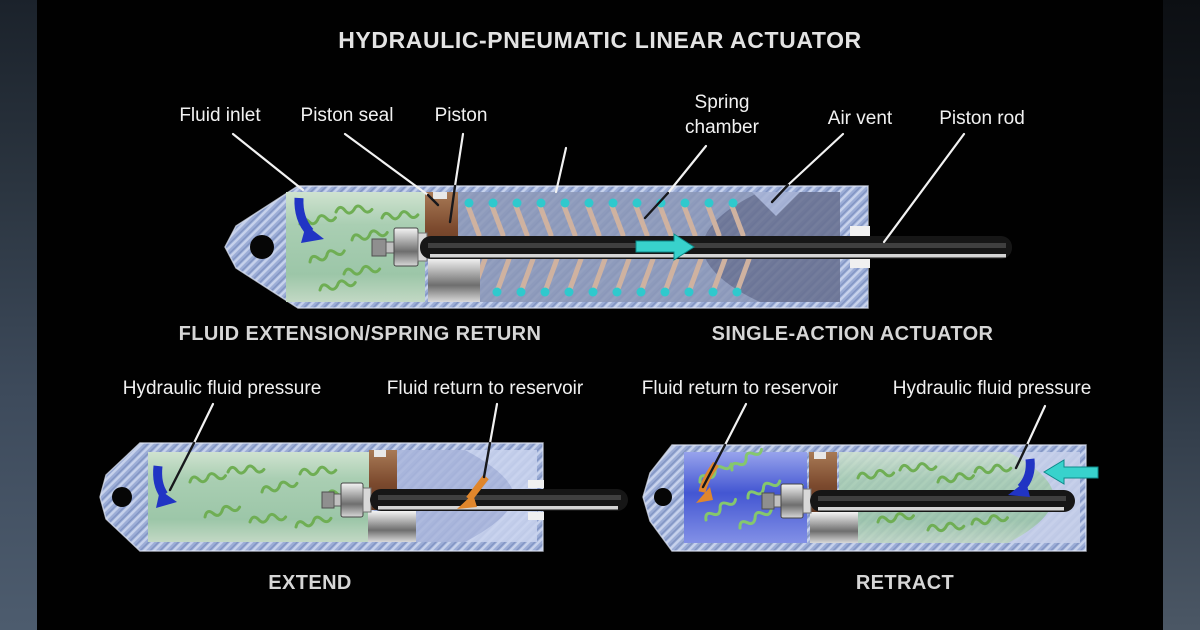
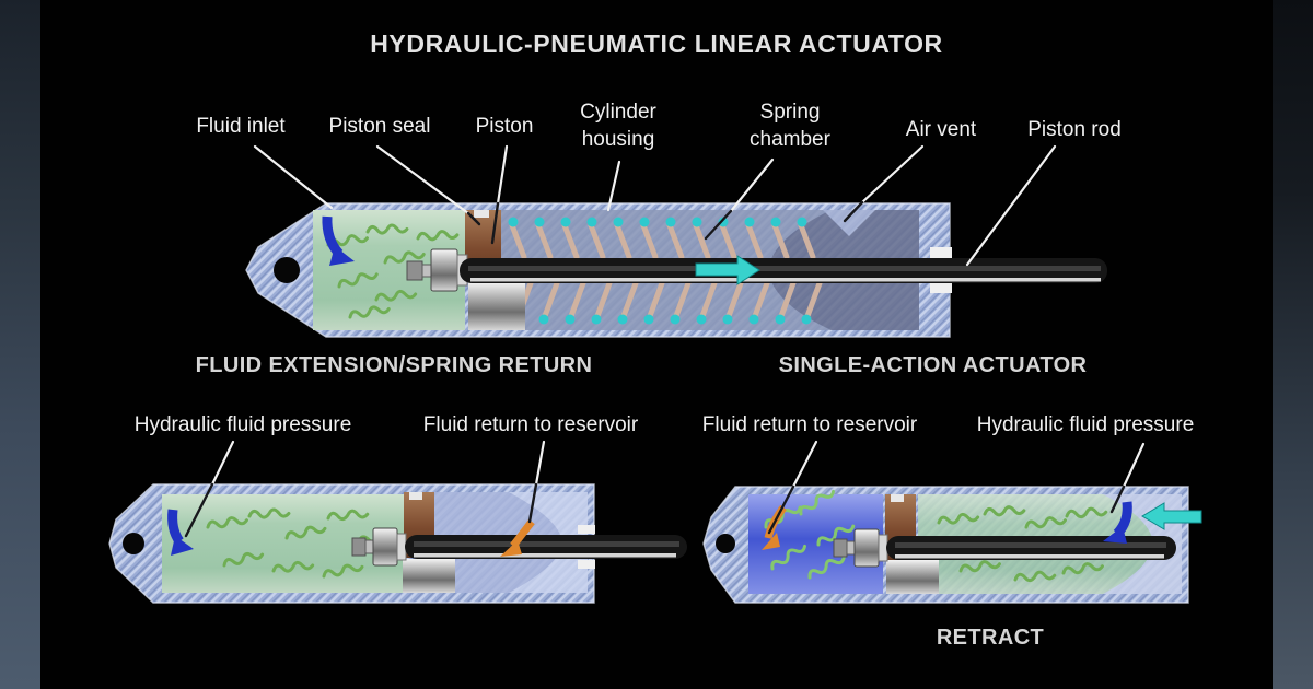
  HYDRAULIC-PNEUMATIC LINEAR ACTUATOR
  Fluid inlet
  Piston seal
  Piston
+ Cylinder housing
  Spring chamber
  Air vent
  Piston rod
  FLUID EXTENSION/SPRING RETURN
  SINGLE-ACTION ACTUATOR
  Hydraulic fluid pressure
  Fluid return to reservoir
  Fluid return to reservoir
  Hydraulic fluid pressure
- EXTEND
  RETRACT
